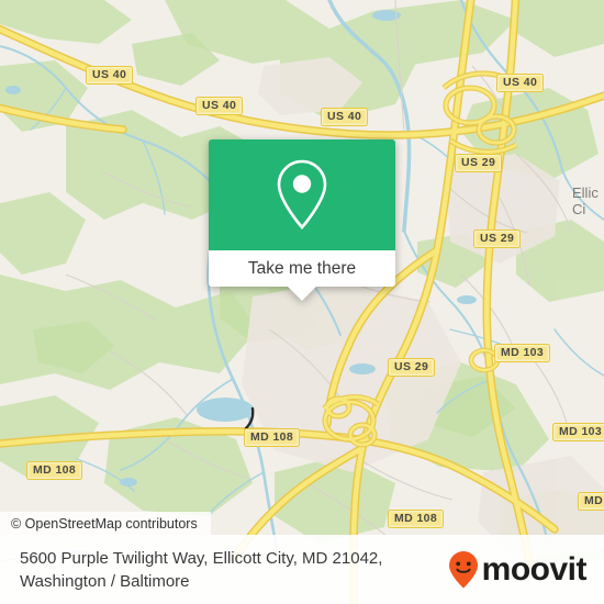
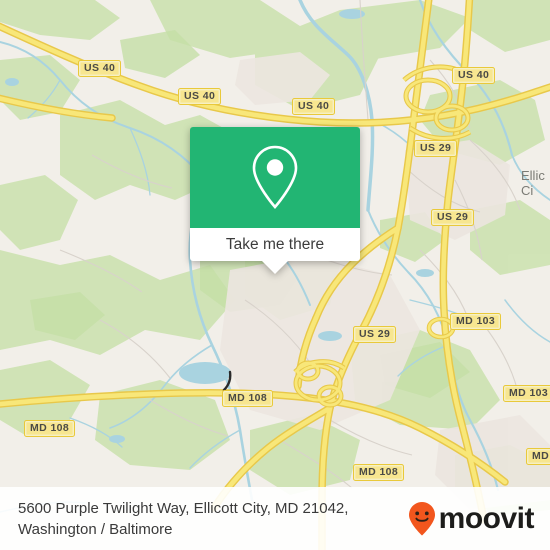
  US 40
  US 40
  US 40
  US 40
  US 29
  US 29
  US 29
  MD 103
  MD 103
  MD 108
  MD 108
  MD 108
  Ellic
  Ci
  Take me there
- © OpenStreetMap contributors
  5600 Purple Twilight Way, Ellicott City, MD 21042,
  Washington / Baltimore
  moovit
